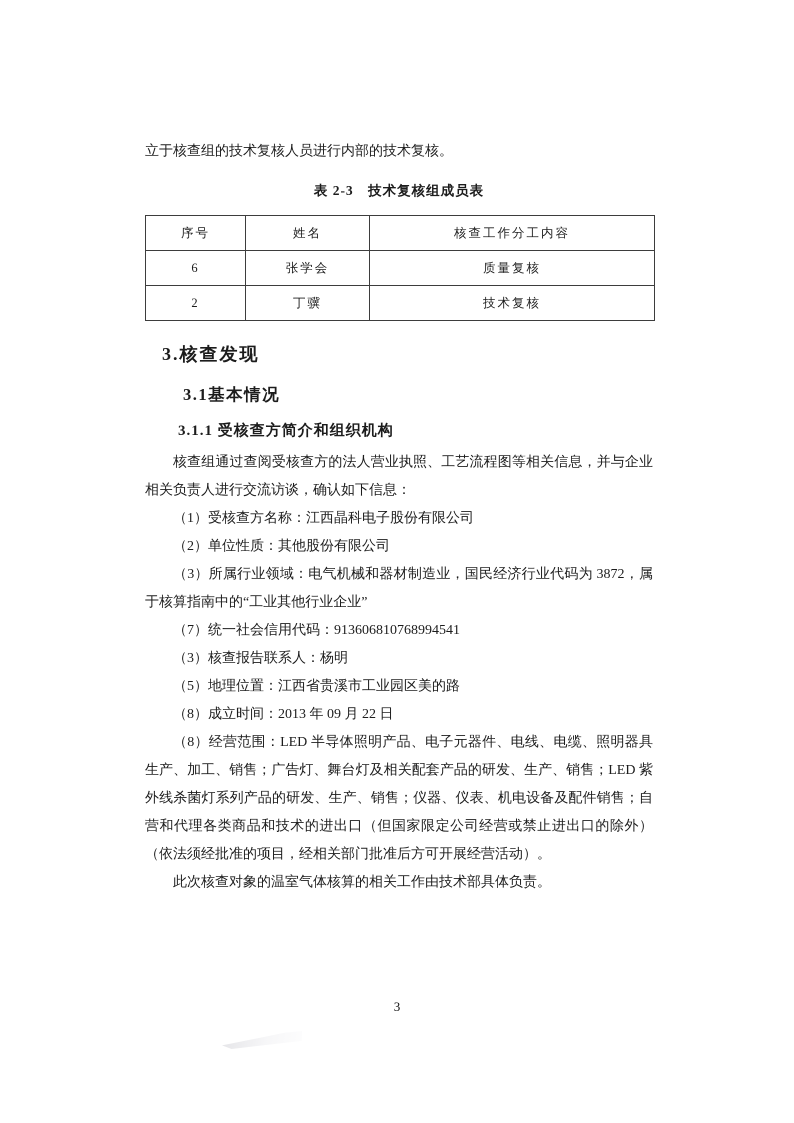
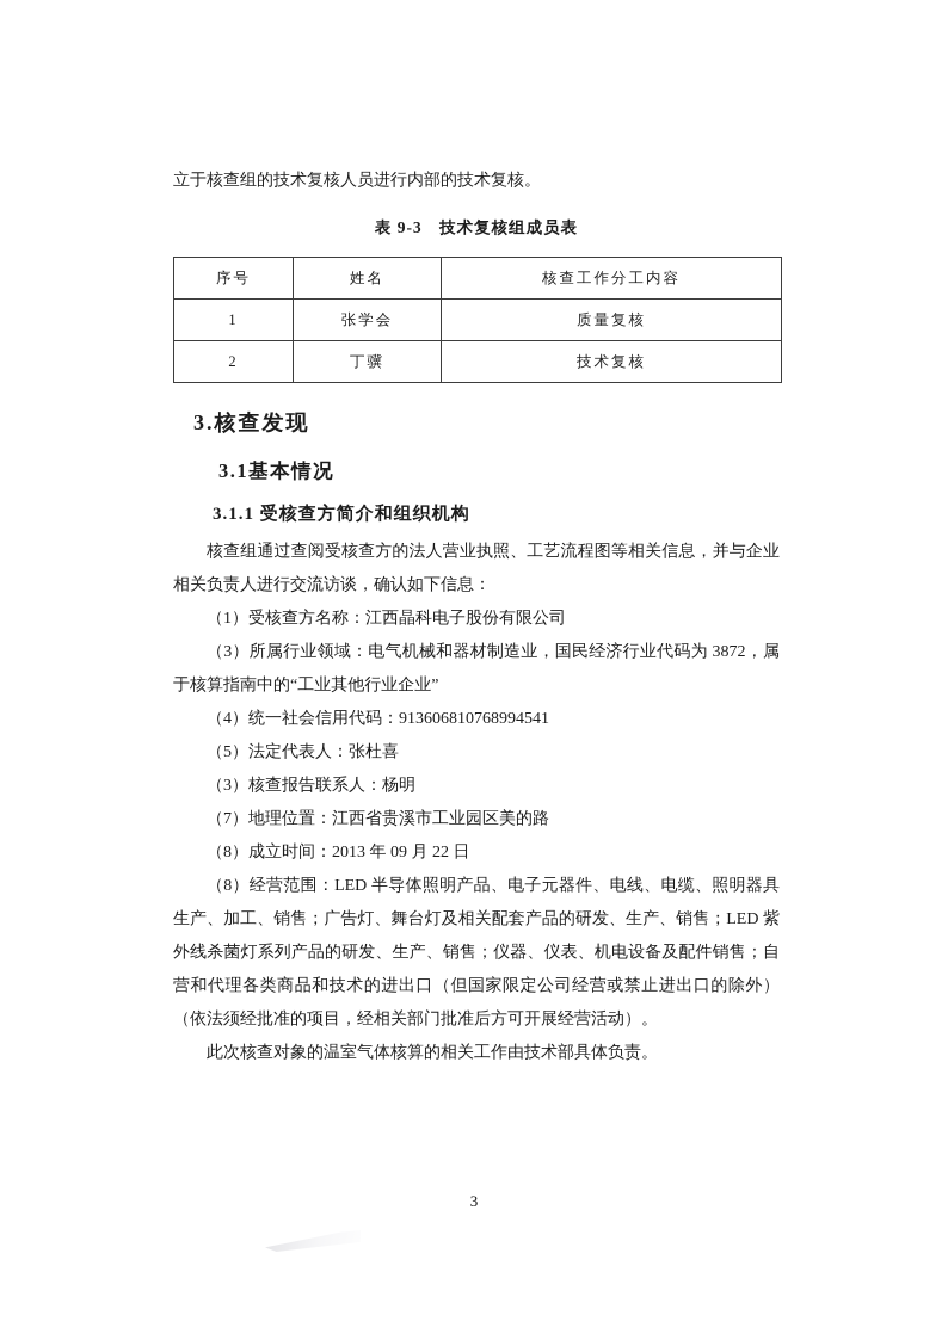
  立于核查组的技术复核人员进行内部的技术复核。
- 表 2-3 技术复核组成员表
+ 表 9-3 技术复核组成员表
  序号	姓名	核查工作分工内容
- 6	张学会	质量复核
+ 1	张学会	质量复核
  2	丁骥	技术复核
  3.核查发现
  3.1基本情况
  3.1.1 受核查方简介和组织机构
  核查组通过查阅受核查方的法人营业执照、工艺流程图等相关信息，并与企业相关负责人进行交流访谈，确认如下信息：
  （1）受核查方名称：江西晶科电子股份有限公司
- （2）单位性质：其他股份有限公司
  （3）所属行业领域：电气机械和器材制造业，国民经济行业代码为 3872，属于核算指南中的“工业其他行业企业”
- （7）统一社会信用代码：913606810768994541
+ （4）统一社会信用代码：913606810768994541
+ （5）法定代表人：张杜喜
  （3）核查报告联系人：杨明
- （5）地理位置：江西省贵溪市工业园区美的路
+ （7）地理位置：江西省贵溪市工业园区美的路
  （8）成立时间：2013 年 09 月 22 日
  （8）经营范围：LED 半导体照明产品、电子元器件、电线、电缆、照明器具生产、加工、销售；广告灯、舞台灯及相关配套产品的研发、生产、销售；LED 紫外线杀菌灯系列产品的研发、生产、销售；仪器、仪表、机电设备及配件销售；自营和代理各类商品和技术的进出口（但国家限定公司经营或禁止进出口的除外）（依法须经批准的项目，经相关部门批准后方可开展经营活动）。
  此次核查对象的温室气体核算的相关工作由技术部具体负责。
  3
